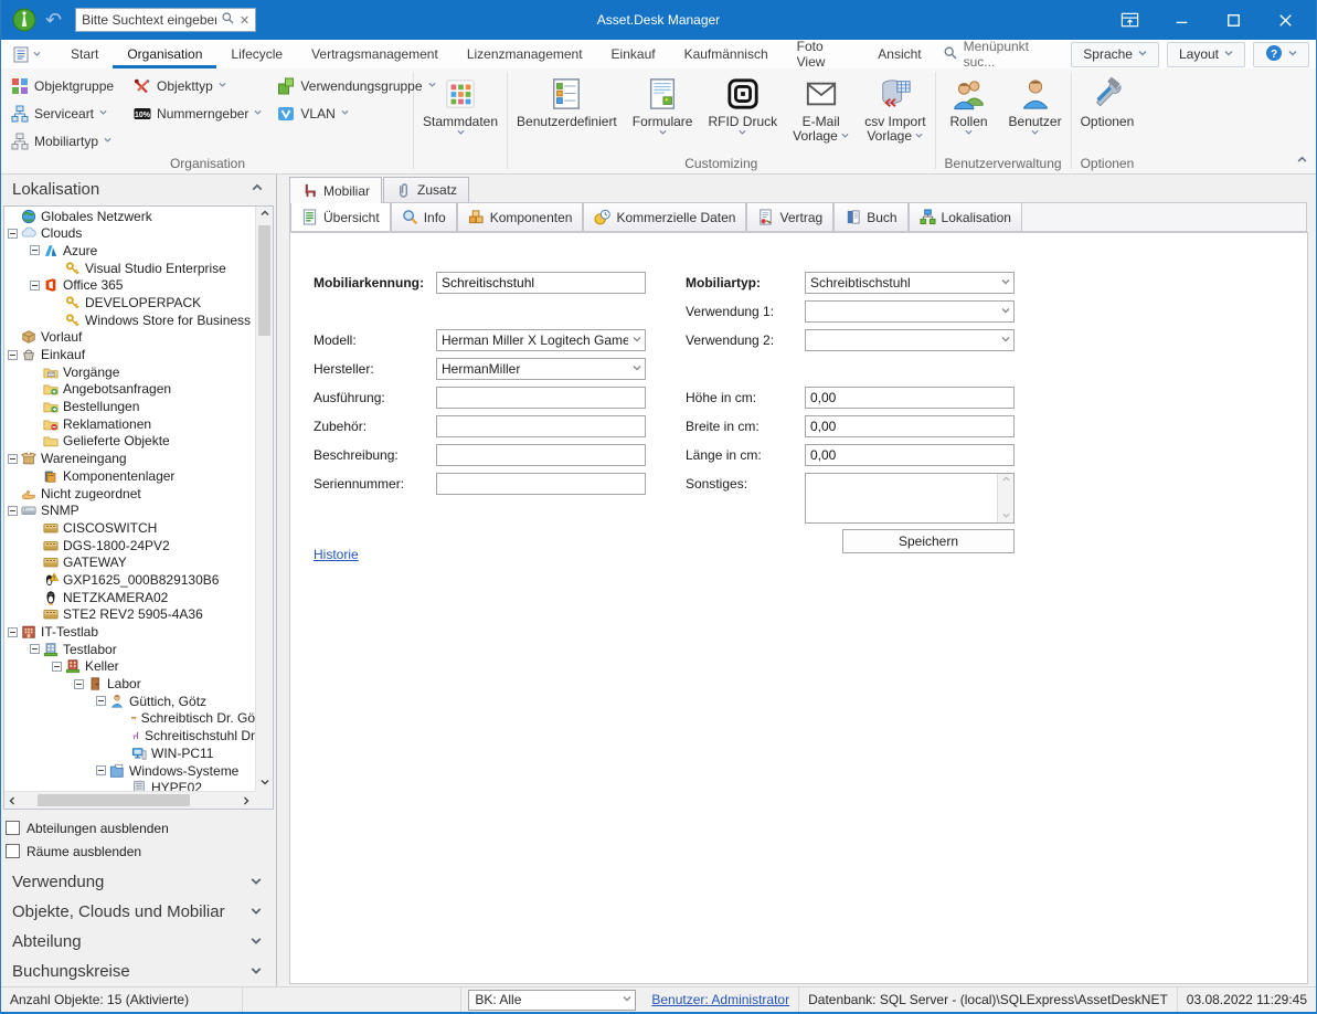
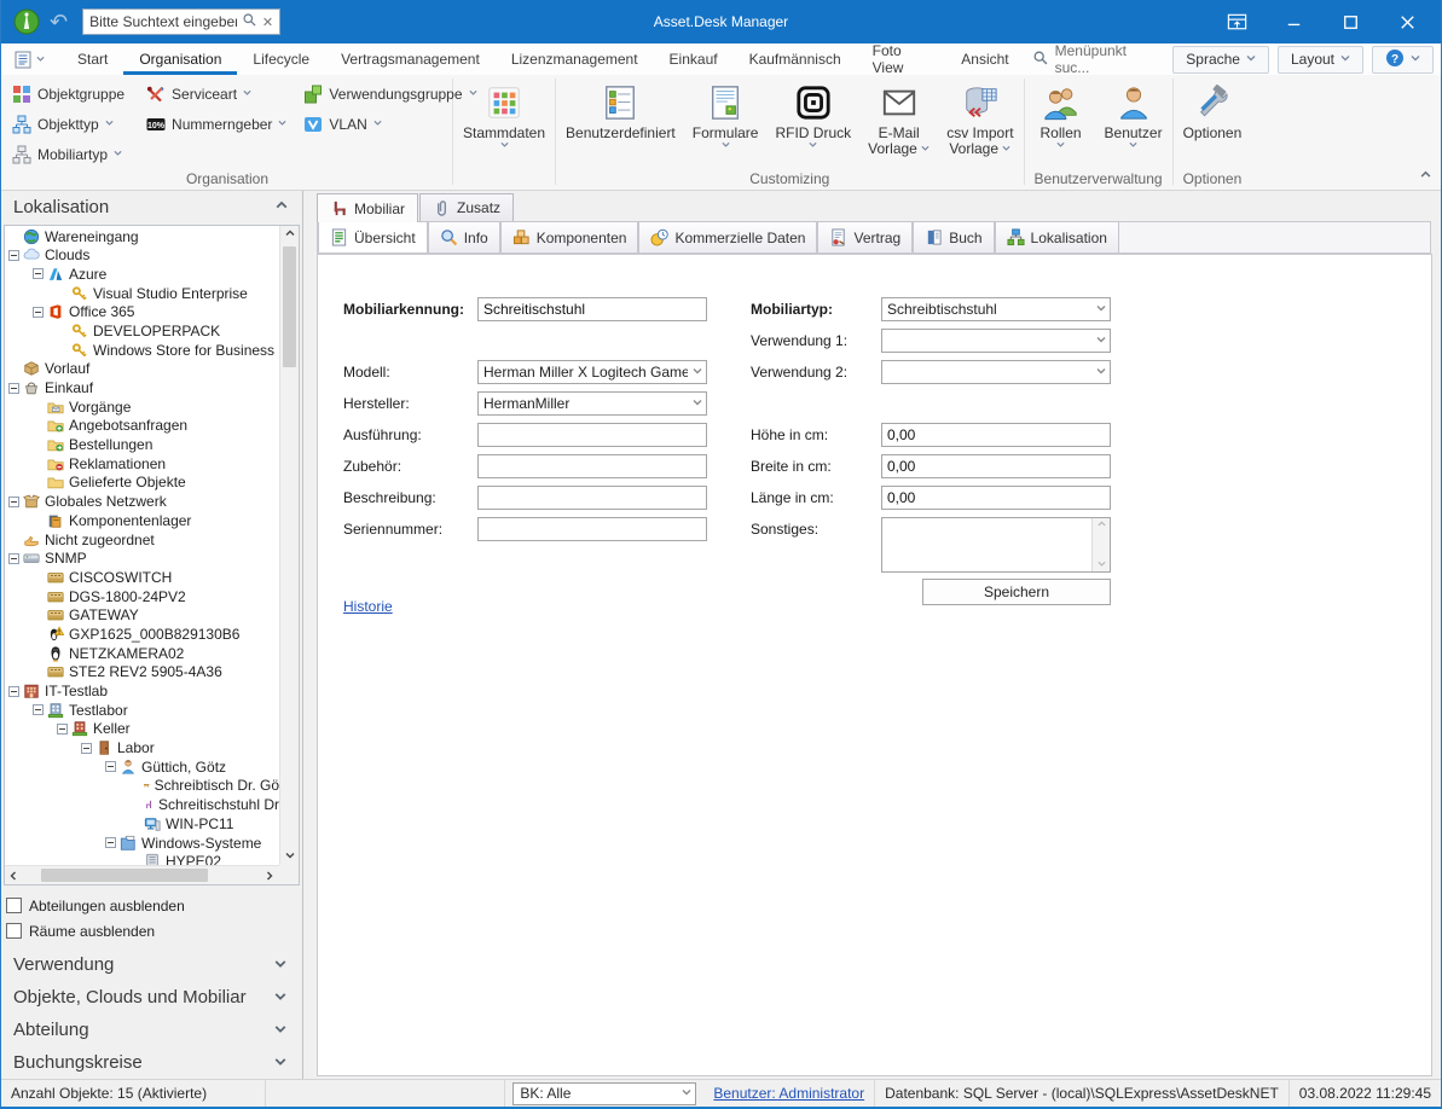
  ↶
  Bitte Suchtext eingebe
  ✕
  Asset.Desk Manager
  Start
  Organisation
  Lifecycle
  Vertragsmanagement
  Lizenzmanagement
  Einkauf
  Kaufmännisch
  Foto View
  Ansicht
  Menüpunkt suc...
  Sprache
  Layout
  ?
  Objektgruppe
- Serviceart
+ Objekttyp
  Mobiliartyp
- Objekttyp
+ Serviceart
  Nummerngeber
  Verwendungsgruppe
  VLAN
  Organisation
  Stammdaten
  Benutzerdefiniert
  Formulare
  RFID Druck
  E-Mail
  Vorlage
  csv Import
  Vorlage
  Customizing
  Rollen
  Benutzer
  Benutzerverwaltung
  Optionen
  Optionen
  Lokalisation
- Globales Netzwerk
+ Wareneingang
  Clouds
  Azure
  Visual Studio Enterprise
  Office 365
  DEVELOPERPACK
  Windows Store for Business
  Vorlauf
  Einkauf
  Vorgänge
  Angebotsanfragen
  Bestellungen
  Reklamationen
  Gelieferte Objekte
- Wareneingang
+ Globales Netzwerk
  Komponentenlager
  Nicht zugeordnet
  SNMP
  CISCOSWITCH
  DGS-1800-24PV2
  GATEWAY
  GXP1625_000B829130B6
  NETZKAMERA02
  STE2 REV2 5905-4A36
  IT-Testlab
  Testlabor
  Keller
  Labor
  Güttich, Götz
  Schreibtisch Dr. Gö
  Schreitischstuhl Dr
  WIN-PC11
  Windows-Systeme
  HYPE02
  Abteilungen ausblenden
  Räume ausblenden
  Verwendung
  Objekte, Clouds und Mobiliar
  Abteilung
  Buchungskreise
  Mobiliar
  Zusatz
  Übersicht
  Info
  Komponenten
  Kommerzielle Daten
  Vertrag
  Buch
  Lokalisation
  Mobiliarkennung:
  Schreitischstuhl
  Modell:
  Herman Miller X Logitech Game
  Hersteller:
  HermanMiller
  Ausführung:
  Zubehör:
  Beschreibung:
  Seriennummer:
  Mobiliartyp:
  Schreibtischstuhl
  Verwendung 1:
  Verwendung 2:
  Höhe in cm:
  0,00
  Breite in cm:
  0,00
  Länge in cm:
  0,00
  Sonstiges:
  Speichern
  Historie
  Anzahl Objekte: 15 (Aktivierte)
  BK: Alle
  Benutzer: Administrator
  Datenbank: SQL Server - (local)\SQLExpress\AssetDeskNET
  03.08.2022 11:29:45
